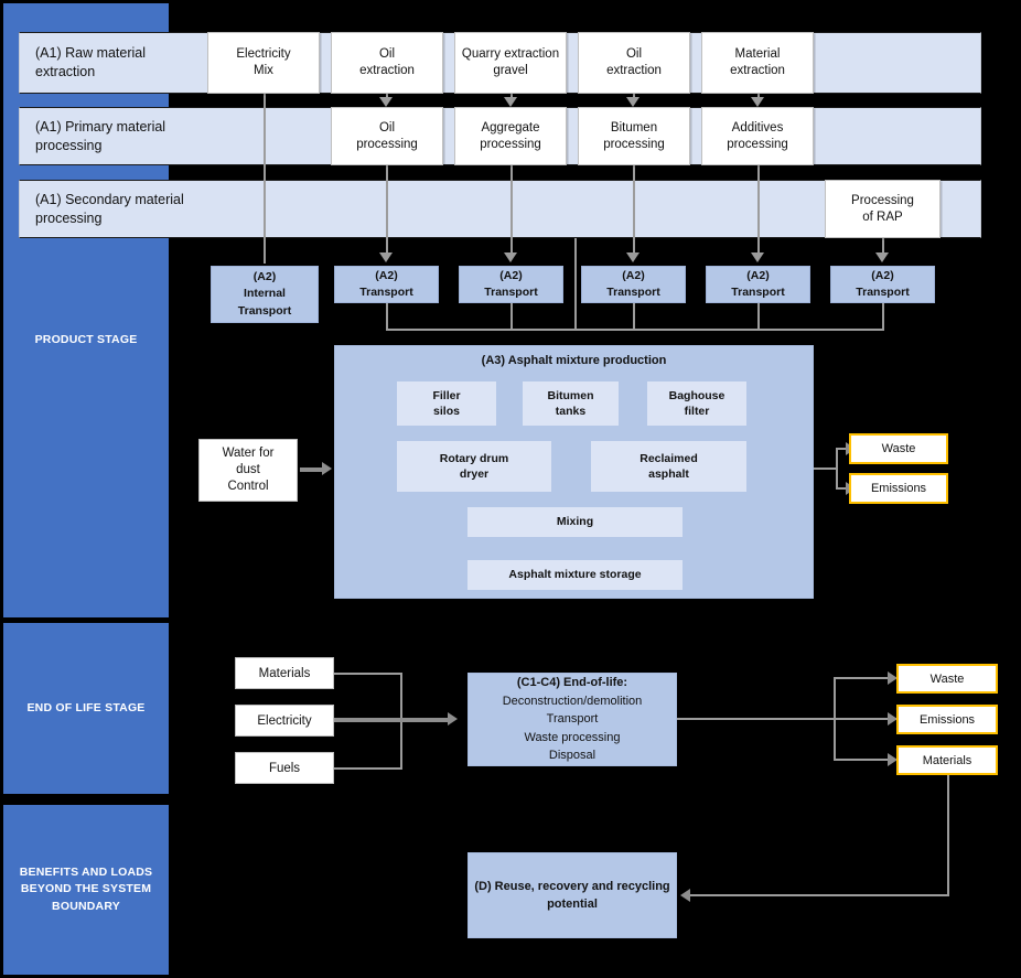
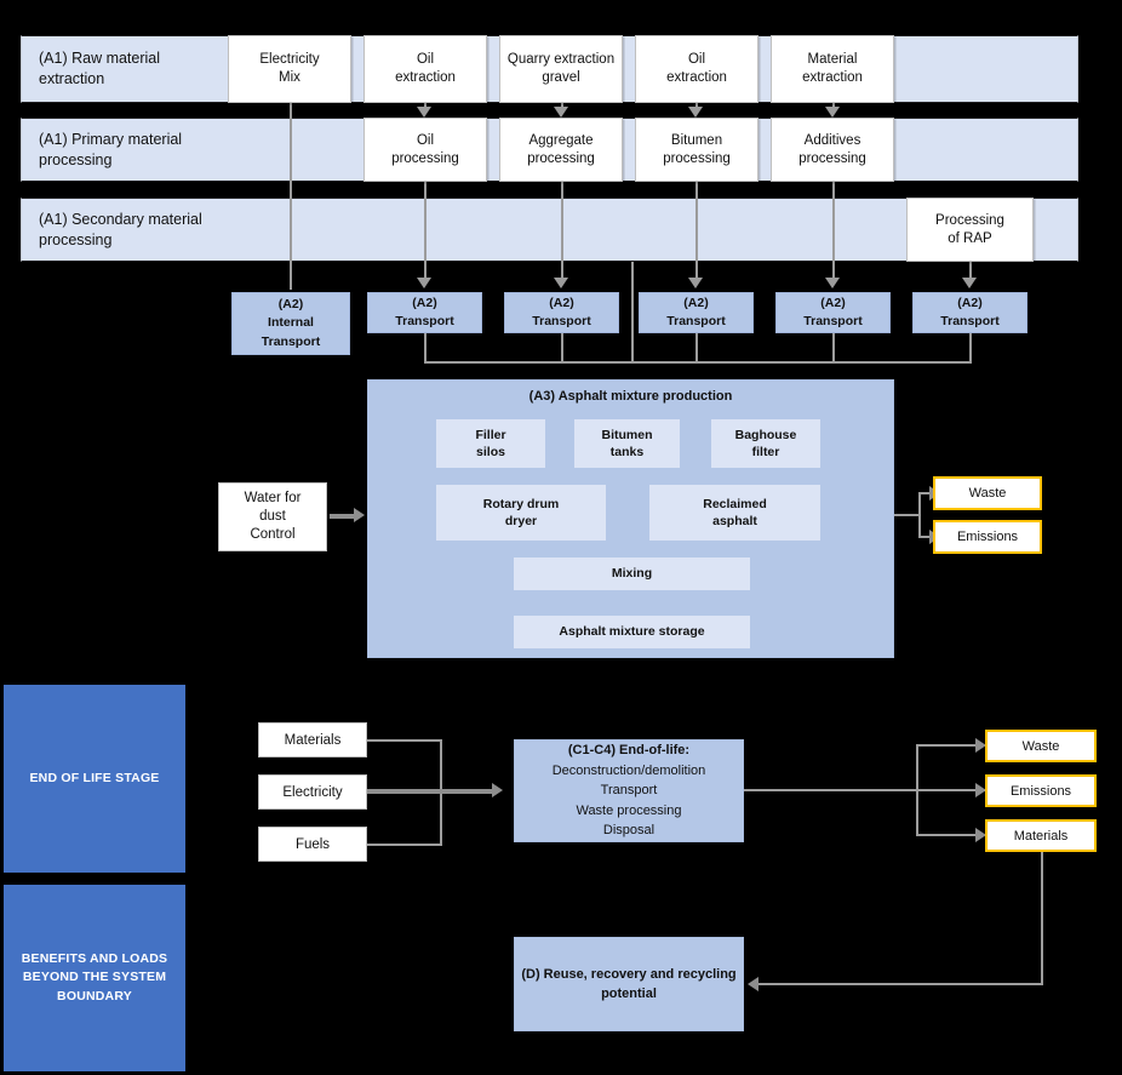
- PRODUCT STAGE
  END OF LIFE STAGE
  BENEFITS AND LOADS BEYOND THE SYSTEM BOUNDARY
  (A1) Raw material
  extraction
  (A1) Primary material
  processing
  (A1) Secondary material
  processing
  Electricity
  Mix
  Oil
  extraction
  Quarry extraction
  gravel
  Oil
  extraction
  Material
  extraction
  Oil
  processing
  Aggregate
  processing
  Bitumen
  processing
  Additives
  processing
  Processing
  of RAP
  (A2)
  Internal
  Transport
  (A2)
  Transport
  (A2)
  Transport
  (A2)
  Transport
  (A2)
  Transport
  (A2)
  Transport
  (A3) Asphalt mixture production
  Filler
  silos
  Bitumen
  tanks
  Baghouse
  filter
  Rotary drum
  dryer
  Reclaimed
  asphalt
  Mixing
  Asphalt mixture storage
  Water for
  dust
  Control
  Waste
  Emissions
  Materials
  Electricity
  Fuels
  (C1-C4) End-of-life:
  Deconstruction/demolition
  Transport
  Waste processing
  Disposal
  Waste
  Emissions
  Materials
  (D) Reuse, recovery and recycling
  potential
